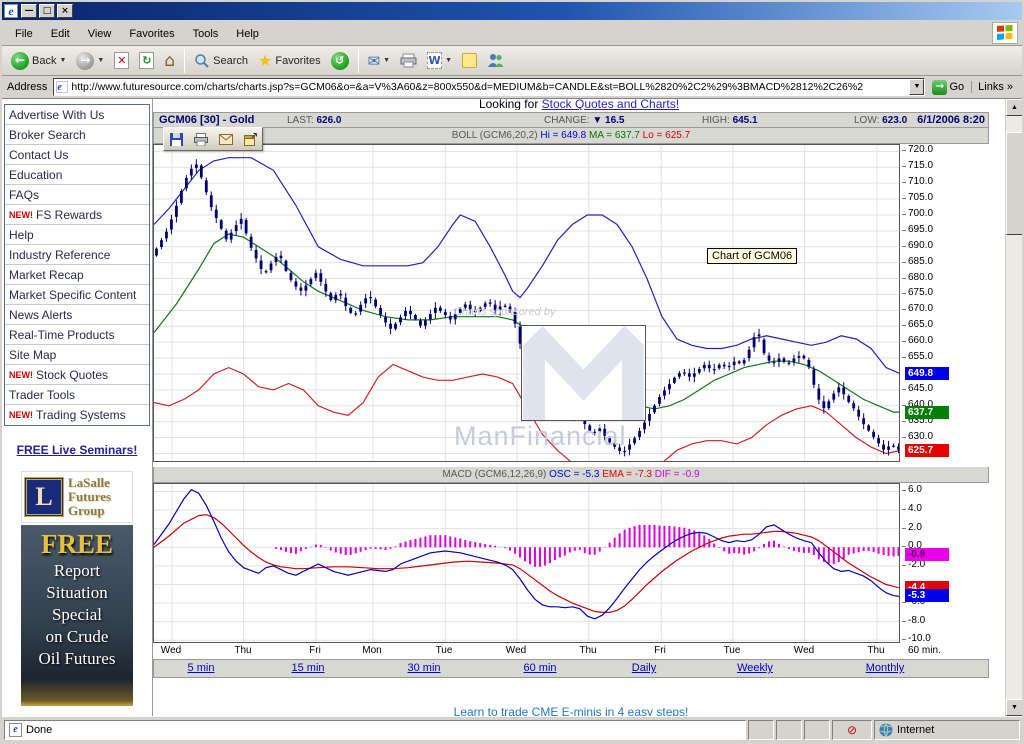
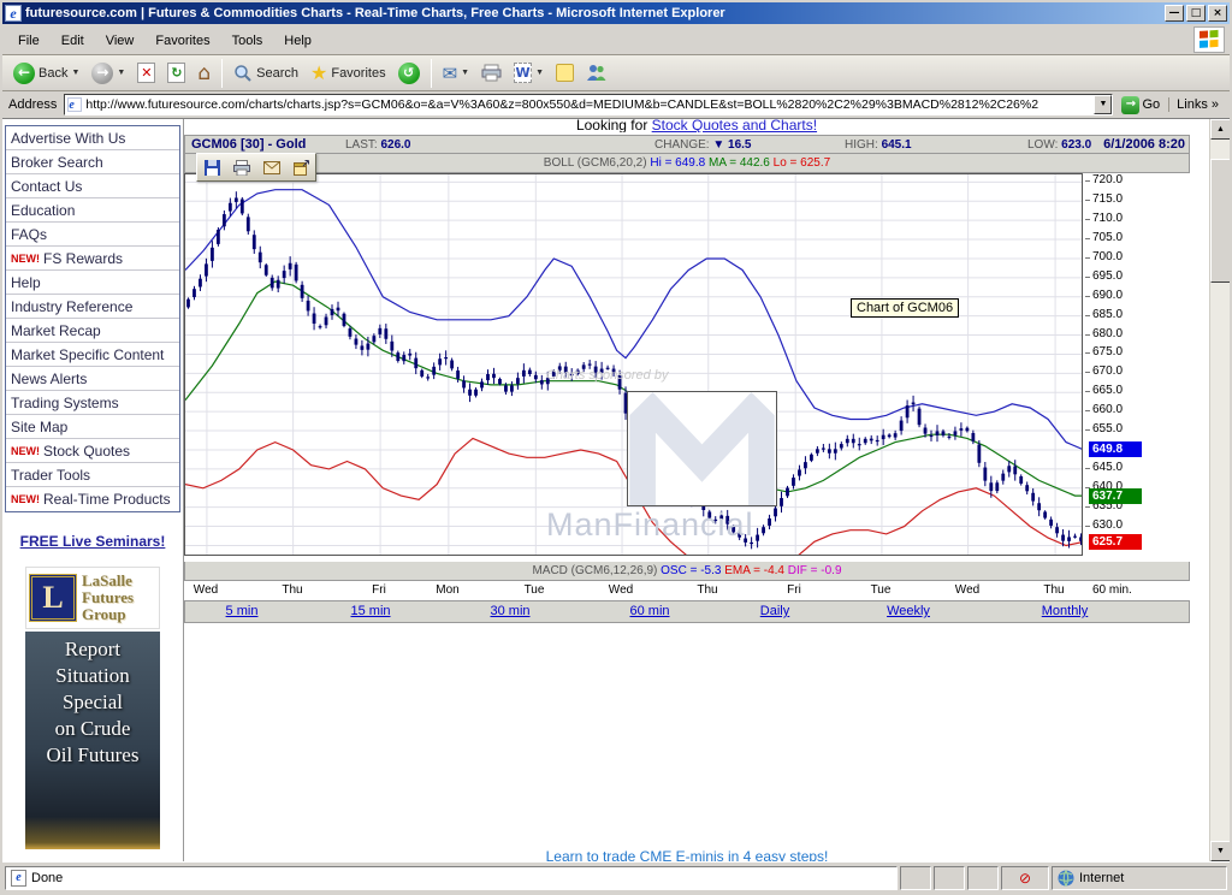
  e
+ futuresource.com | Futures & Commodities Charts - Real-Time Charts, Free Charts - Microsoft Internet Explorer
  —
  □
  ×
  File Edit View Favorites Tools Help
  ←
  Back
  →
  ✕
  ↻
  ⌂
  Search
  ★
  Favorites
  ↺
  ✉
  W
  Address
  e
  http://www.futuresource.com/charts/charts.jsp?s=GCM06&o=&a=V%3A60&z=800x550&d=MEDIUM&b=CANDLE&st=BOLL%2820%2C2%29%3BMACD%2812%2C26%2
  →
  Go
  Links »
  Advertise With Us
  Broker Search
  Contact Us
  Education
  FAQs
  NEW!
  FS Rewards
  Help
  Industry Reference
  Market Recap
  Market Specific Content
  News Alerts
- Real-Time Products
+ Trading Systems
  Site Map
  NEW!
  Stock Quotes
  Trader Tools
  NEW!
- Trading Systems
+ Real-Time Products
  FREE Live Seminars!
  L
  LaSalle
  Futures
  Group
- FREE
  Report
  Situation
  Special
  on Crude
  Oil Futures
  Looking for Stock Quotes and Charts!
  GCM06 [30] - Gold
  LAST: 626.0
  CHANGE: ▼ 16.5
  HIGH: 645.1
  LOW: 623.0
  6/1/2006 8:20
- BOLL (GCM6,20,2) Hi = 649.8 MA = 637.7 Lo = 625.7
+ BOLL (GCM6,20,2) Hi = 649.8 MA = 442.6 Lo = 625.7
  720.0
  715.0
  710.0
  705.0
  700.0
  695.0
  690.0
  685.0
  680.0
  675.0
  670.0
  665.0
  660.0
  655.0
  645.0
  640.0
  635.0
  630.0
  649.8
  637.7
  625.7
  Charts sponsored by
  ManFinancial
  Chart of GCM06
- MACD (GCM6,12,26,9) OSC = -5.3 EMA = -7.3 DIF = -0.9
+ MACD (GCM6,12,26,9) OSC = -5.3 EMA = -4.4 DIF = -0.9
- 6.0
- 4.0
- 2.0
- 0.0
- -2.0
- -8.0
- -10.0
- -0.9
- -4.4
- -5.3
  60 min.
  Wed
  Thu
  Fri
  Mon
  Tue
  Wed
  Thu
  Fri
  Tue
  Wed
  Thu
  5 min
  15 min
  30 min
  60 min
  Daily
  Weekly
  Monthly
  Learn to trade CME E-minis in 4 easy steps!
  e
  Done
  ⊘
  Internet
